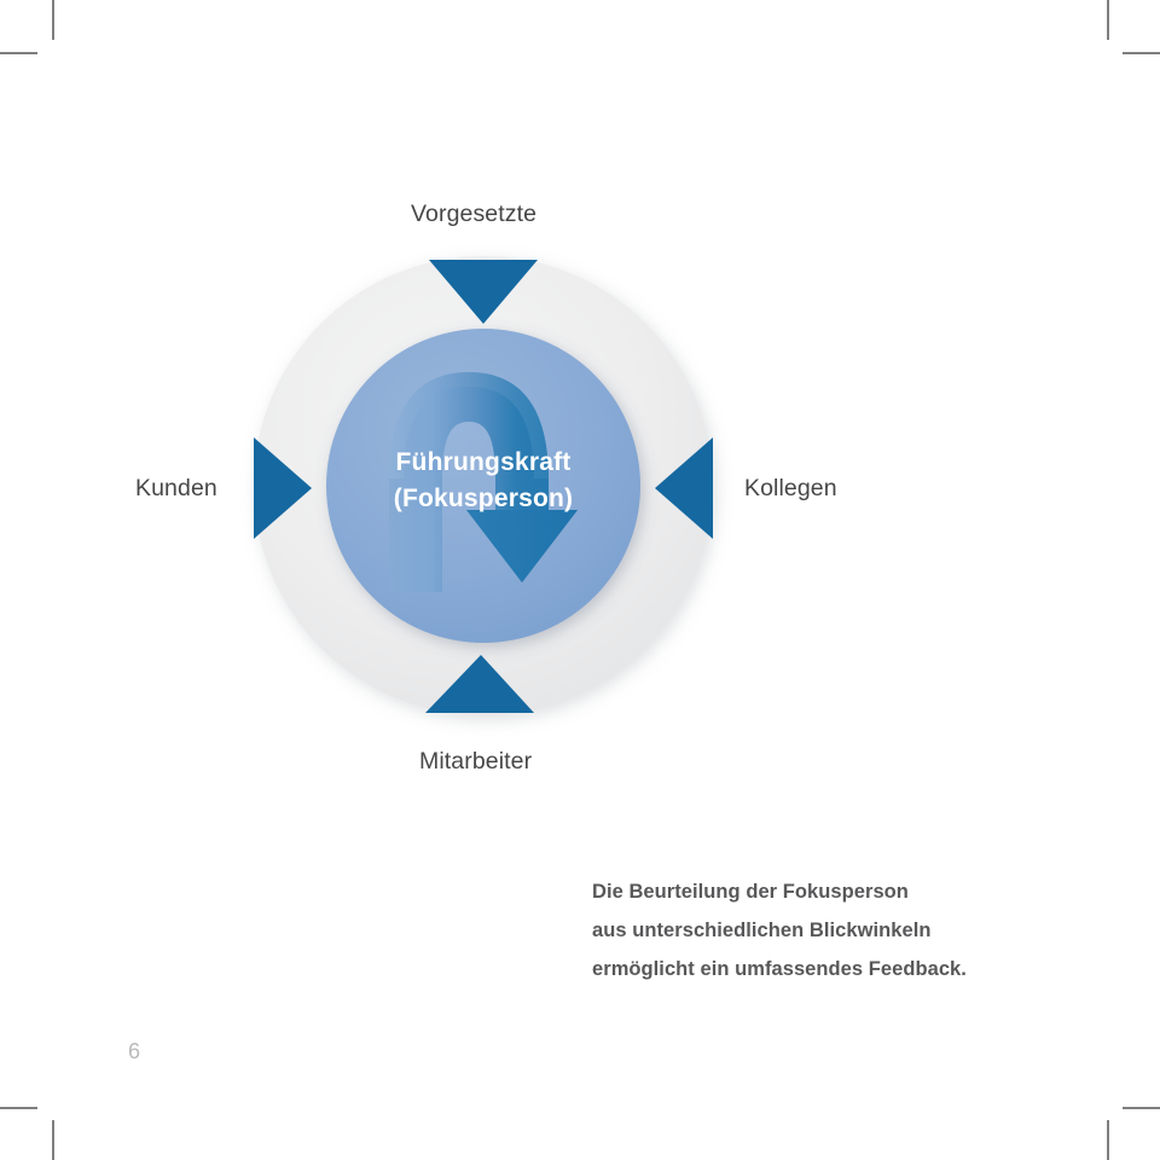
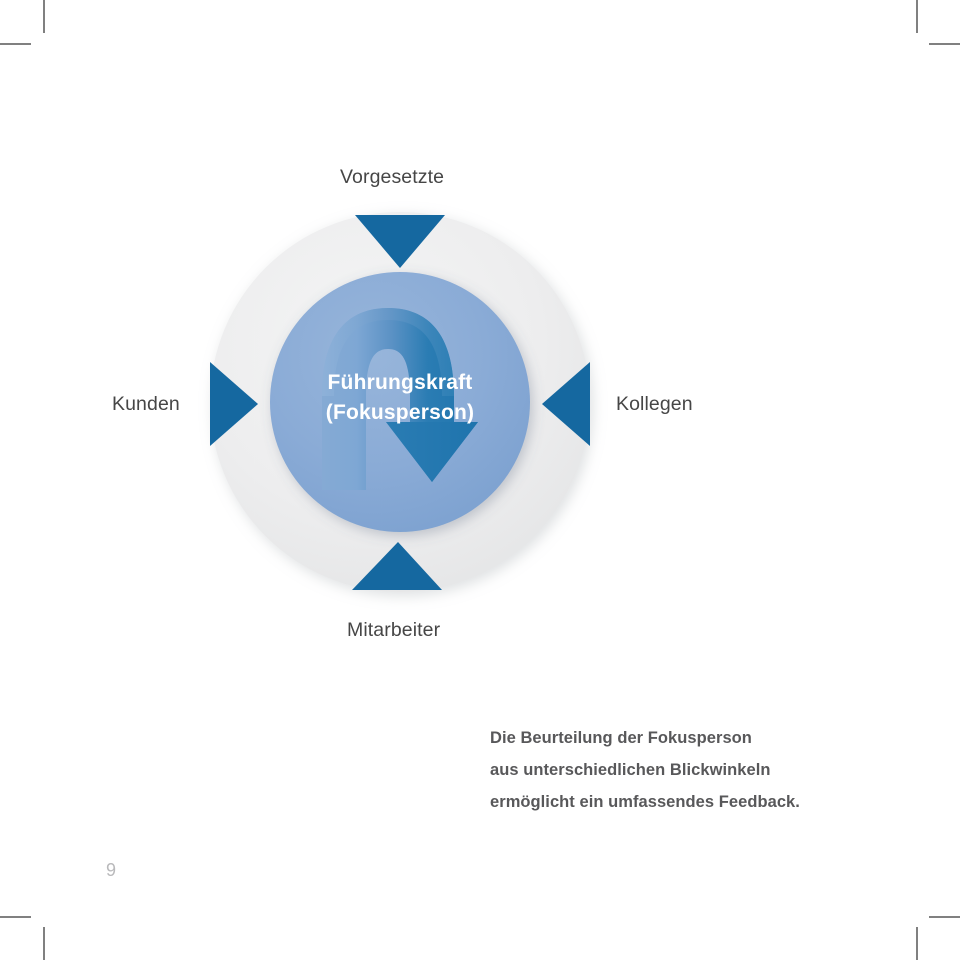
  Vorgesetzte
  Kunden
  Kollegen
  Mitarbeiter
  Führungskraft
  (Fokusperson)
  Die Beurteilung der Fokusperson
  aus unterschiedlichen Blickwinkeln
  ermöglicht ein umfassendes Feedback.
- 6
+ 9
